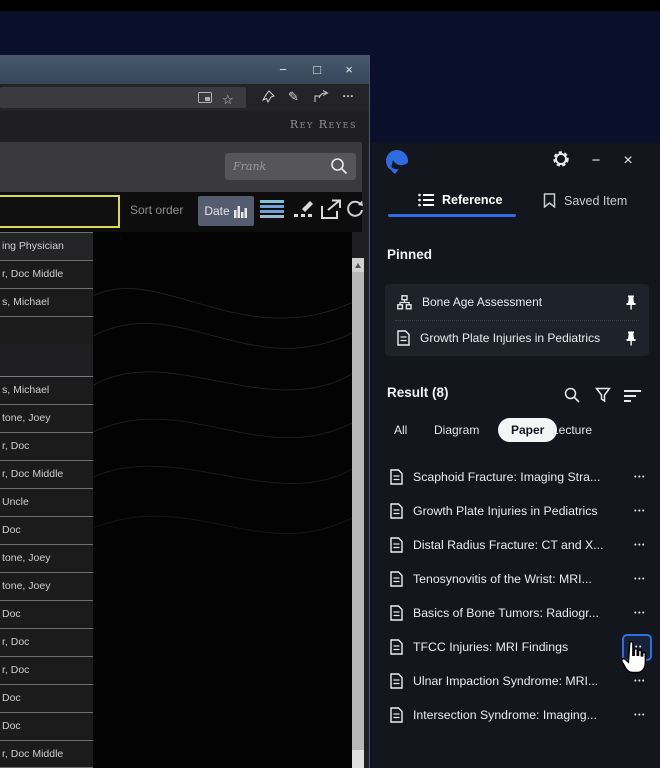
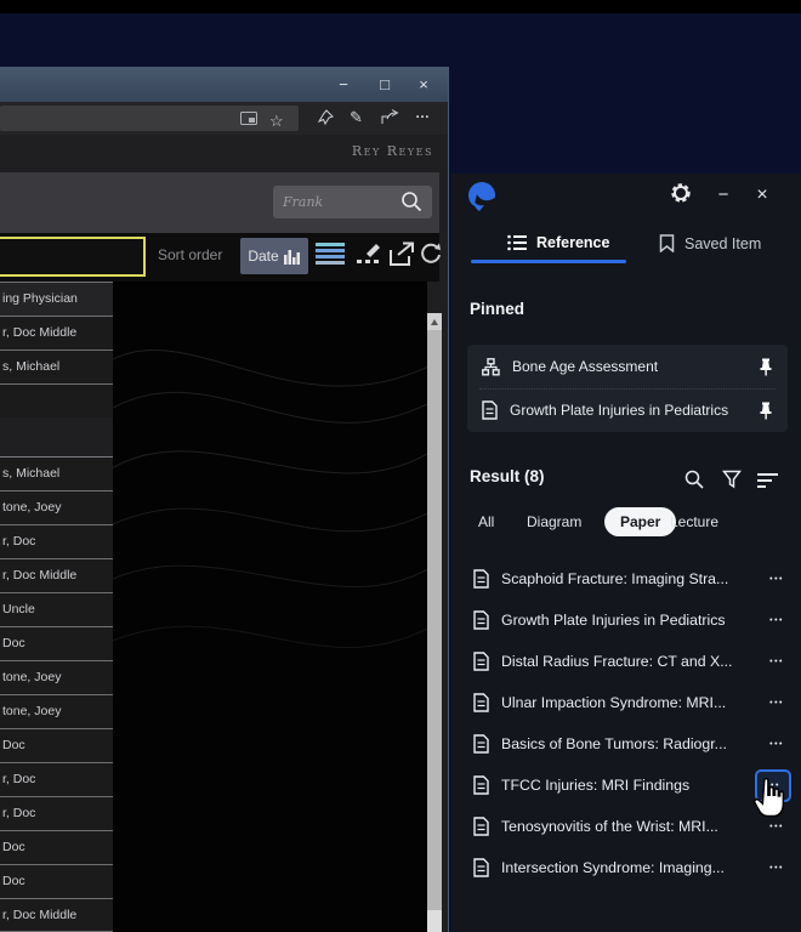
  −
  □
  ×
  ☆
  ✎
  …
  Rey Reyes
  Frank
  Sort order
  Date
  ing Physician
  r, Doc Middle
  s, Michael
  s, Michael
  tone, Joey
  r, Doc
  r, Doc Middle
  Uncle
  Doc
  tone, Joey
  tone, Joey
  Doc
  r, Doc
  r, Doc
  Doc
  Doc
  r, Doc Middle
  −
  ×
  Reference
  Saved Item
  Pinned
  Bone Age Assessment
  Growth Plate Injuries in Pediatrics
  Result (8)
  All
  Diagram
  Paper
  Lecture
  Scaphoid Fracture: Imaging Stra...
  Growth Plate Injuries in Pediatrics
  Distal Radius Fracture: CT and X...
- Tenosynovitis of the Wrist: MRI...
+ Ulnar Impaction Syndrome: MRI...
  Basics of Bone Tumors: Radiogr...
  TFCC Injuries: MRI Findings
- Ulnar Impaction Syndrome: MRI...
+ Tenosynovitis of the Wrist: MRI...
  Intersection Syndrome: Imaging...
